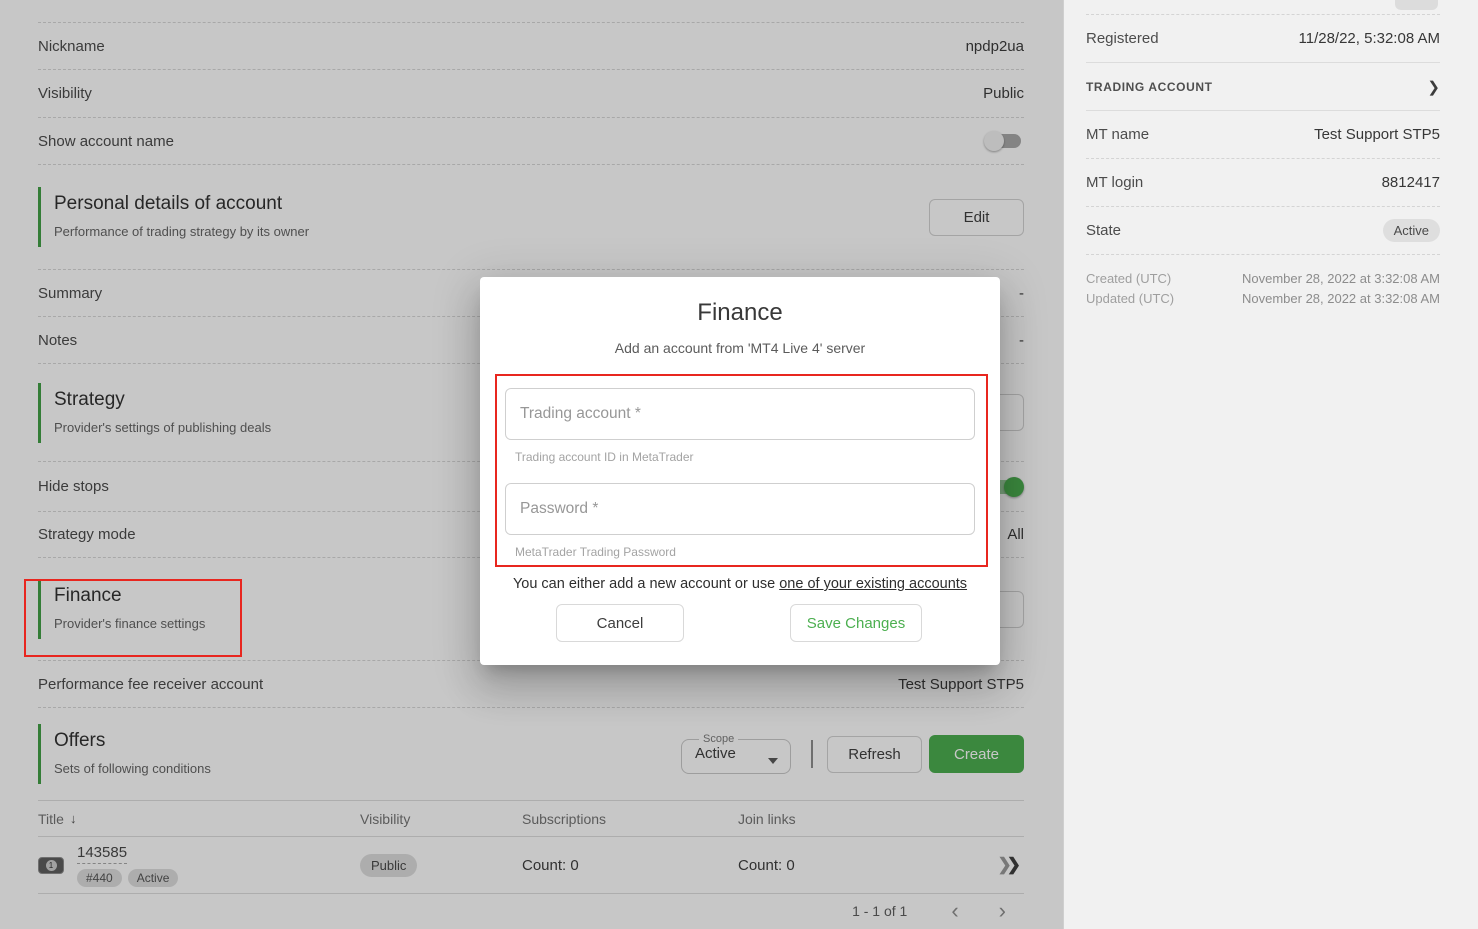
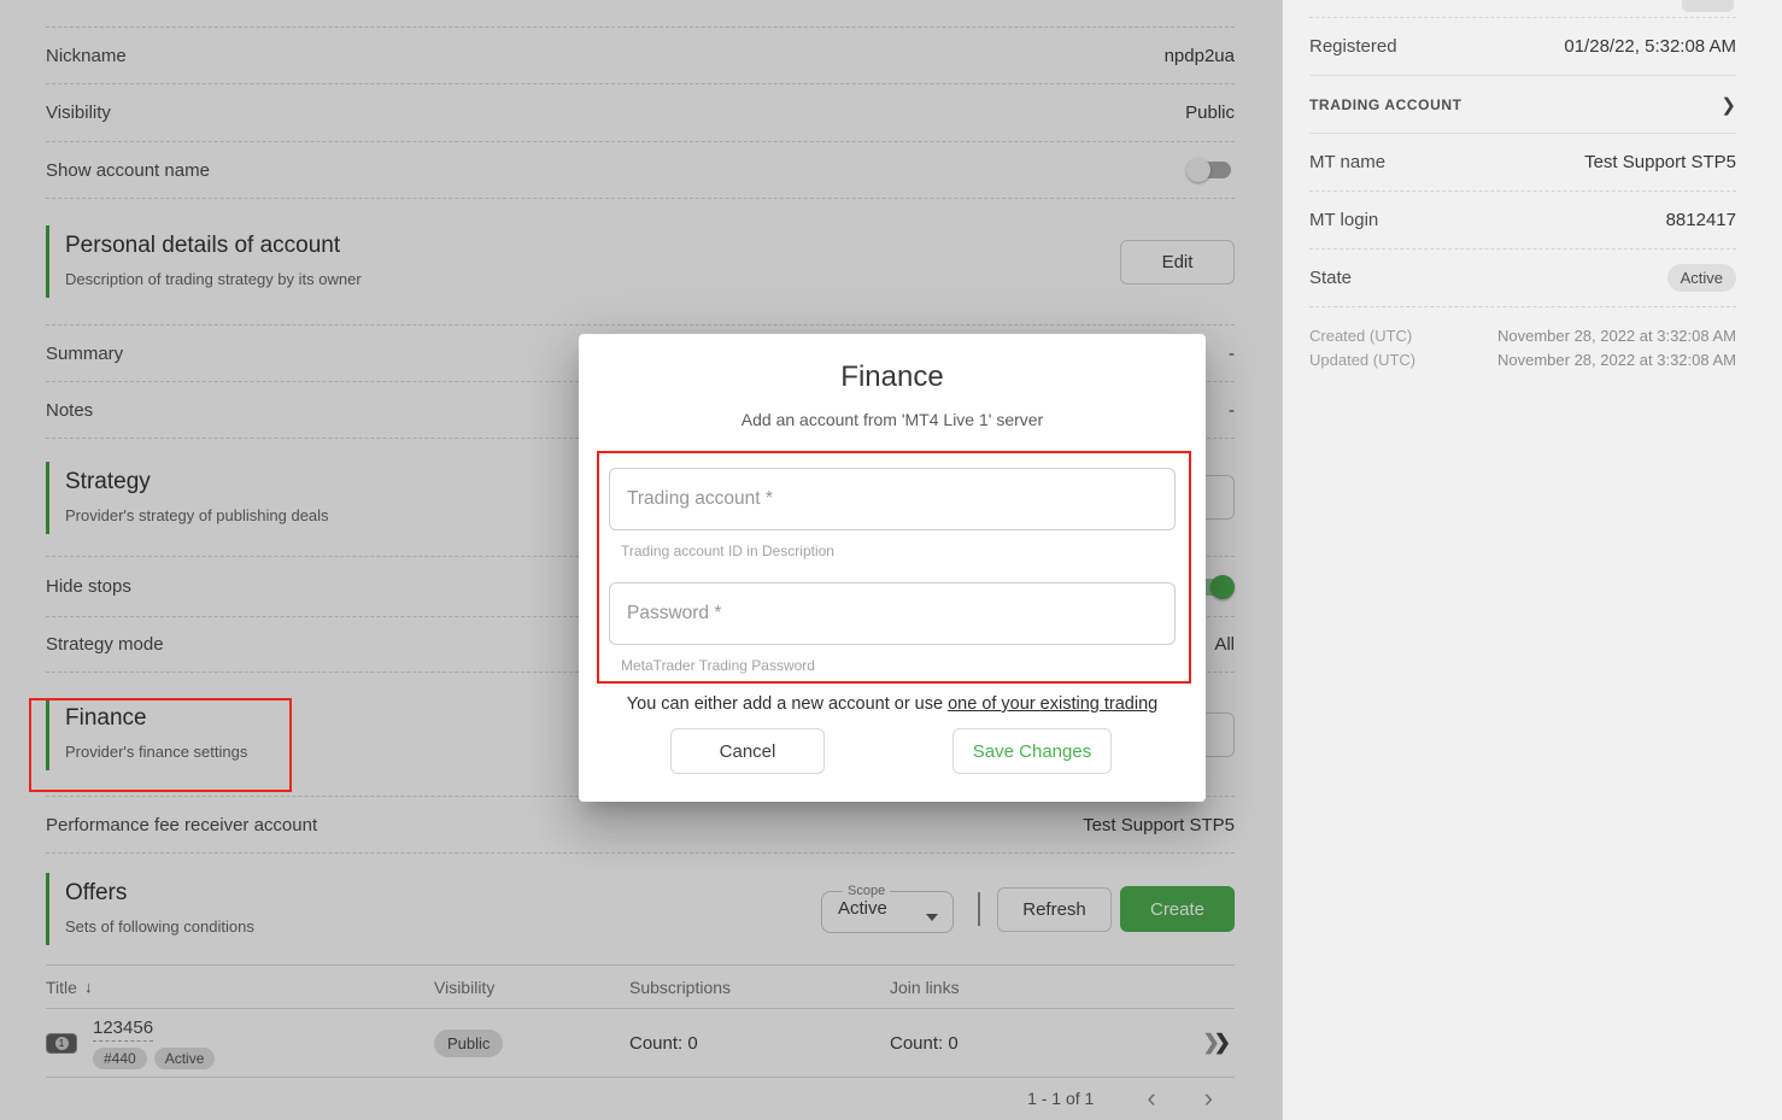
  Nickname
  npdp2ua
  Visibility
  Public
  Show account name
  Personal details of account
- Performance of trading strategy by its owner
+ Description of trading strategy by its owner
  Edit
  Summary
  -
  Notes
  -
  Strategy
- Provider's settings of publishing deals
+ Provider's strategy of publishing deals
  Hide stops
  Strategy mode
  All
  Finance
  Provider's finance settings
  Performance fee receiver account
  Test Support STP5
  Offers
  Sets of following conditions
  Scope
  Active
  Refresh
  Create
  Title
  ↓
  Visibility
  Subscriptions
  Join links
  1
- 143585
+ 123456
  #440
  Active
  Public
  Count: 0
  Count: 0
  ❯❯
  1 - 1 of 1
  ‹
  ›
  Registered
- 11/28/22, 5:32:08 AM
+ 01/28/22, 5:32:08 AM
  TRADING ACCOUNT
  ❯
  MT name
  Test Support STP5
  MT login
  8812417
  State
  Active
  Created (UTC)
  November 28, 2022 at 3:32:08 AM
  Updated (UTC)
  November 28, 2022 at 3:32:08 AM
  Finance
- Add an account from 'MT4 Live 4' server
+ Add an account from 'MT4 Live 1' server
  Trading account *
- Trading account ID in MetaTrader
+ Trading account ID in Description
  Password *
  MetaTrader Trading Password
- You can either add a new account or use one of your existing accounts
+ You can either add a new account or use one of your existing trading
  Cancel
  Save Changes
